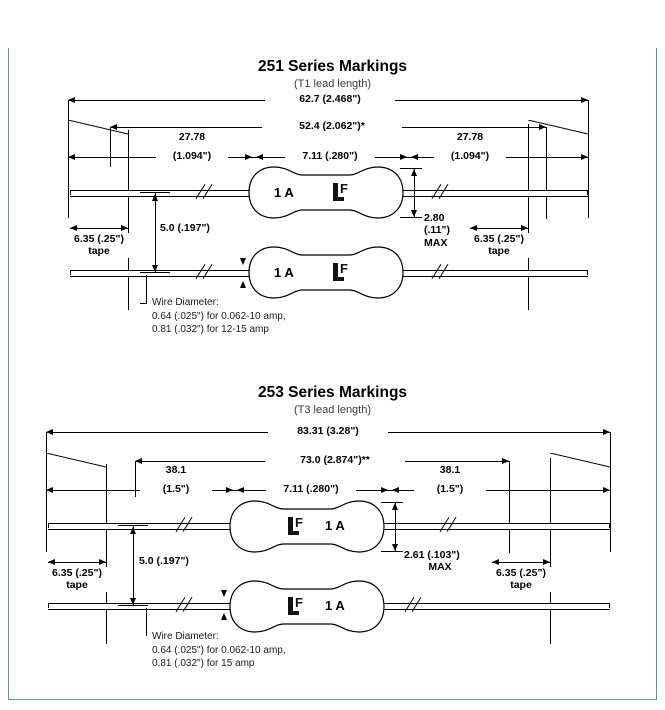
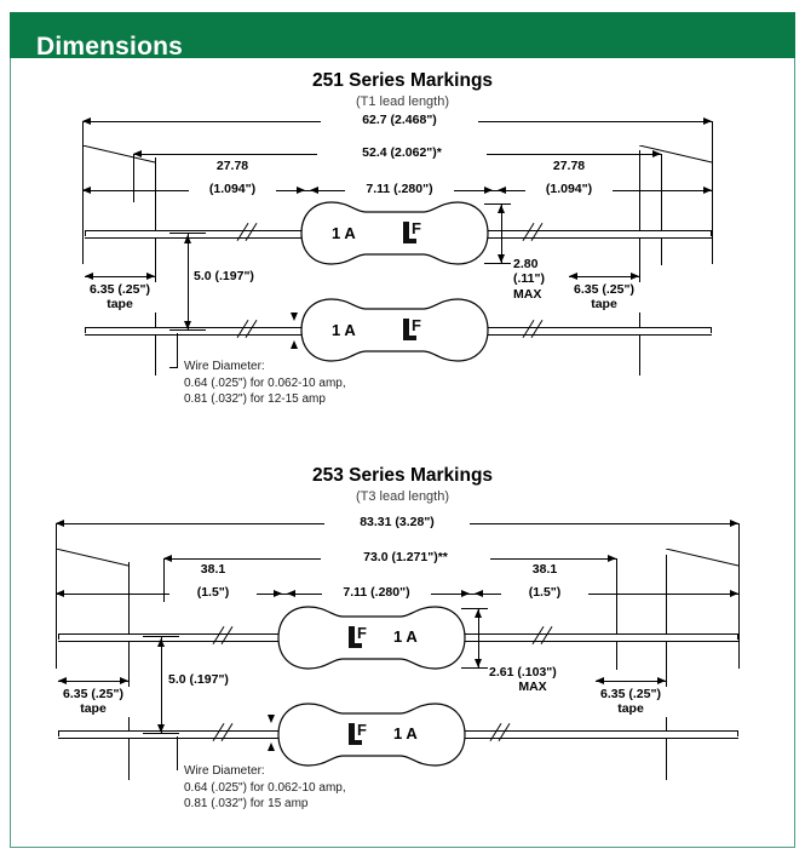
+ Dimensions
  251 Series Markings
  (T1 lead length)
  62.7 (2.468")
  52.4 (2.062")*
  27.78
  (1.094")
  7.11 (.280")
  27.78
  (1.094")
  1 A
  F
  2.80
  (.11")
  MAX
  1 A
  F
  5.0 (.197")
  6.35 (.25")
  tape
  6.35 (.25")
  tape
  Wire Diameter:
  0.64 (.025") for 0.062-10 amp,
  0.81 (.032") for 12-15 amp
  253 Series Markings
  (T3 lead length)
  83.31 (3.28")
- 73.0 (2.874")**
+ 73.0 (1.271")**
  38.1
  (1.5")
  7.11 (.280")
  38.1
  (1.5")
  F
  1 A
  2.61 (.103")
  MAX
  F
  1 A
  5.0 (.197")
  6.35 (.25")
  tape
  6.35 (.25")
  tape
  Wire Diameter:
  0.64 (.025") for 0.062-10 amp,
  0.81 (.032") for 15 amp
